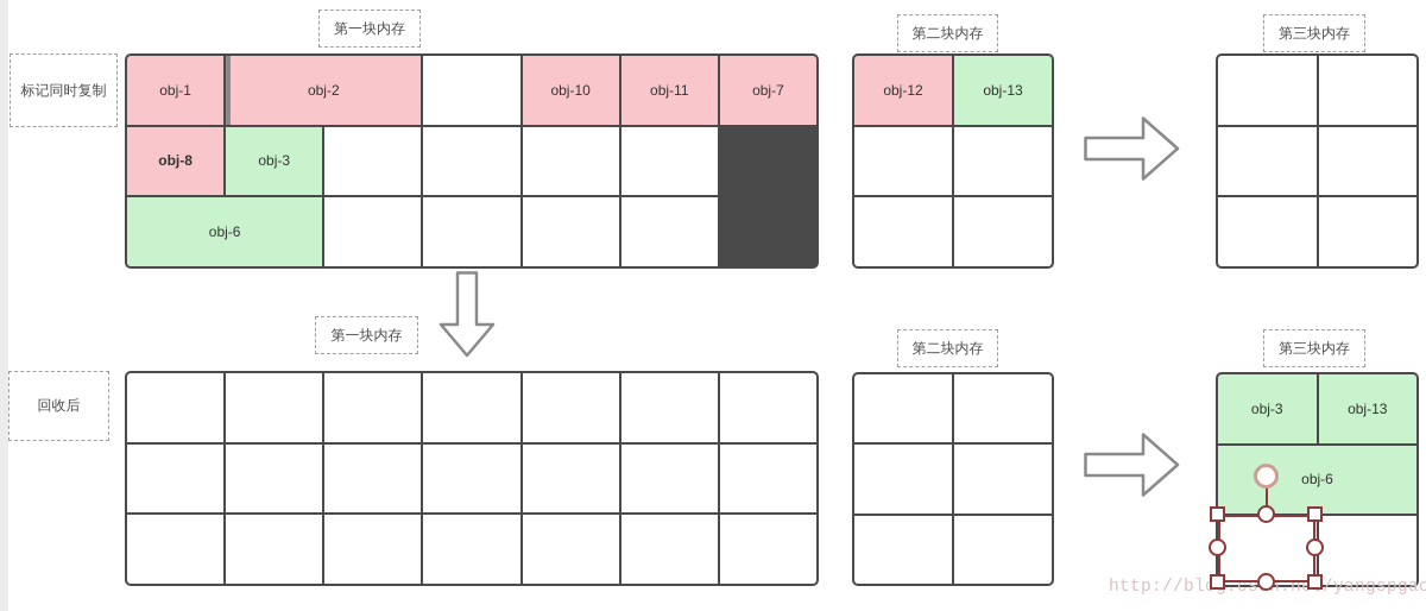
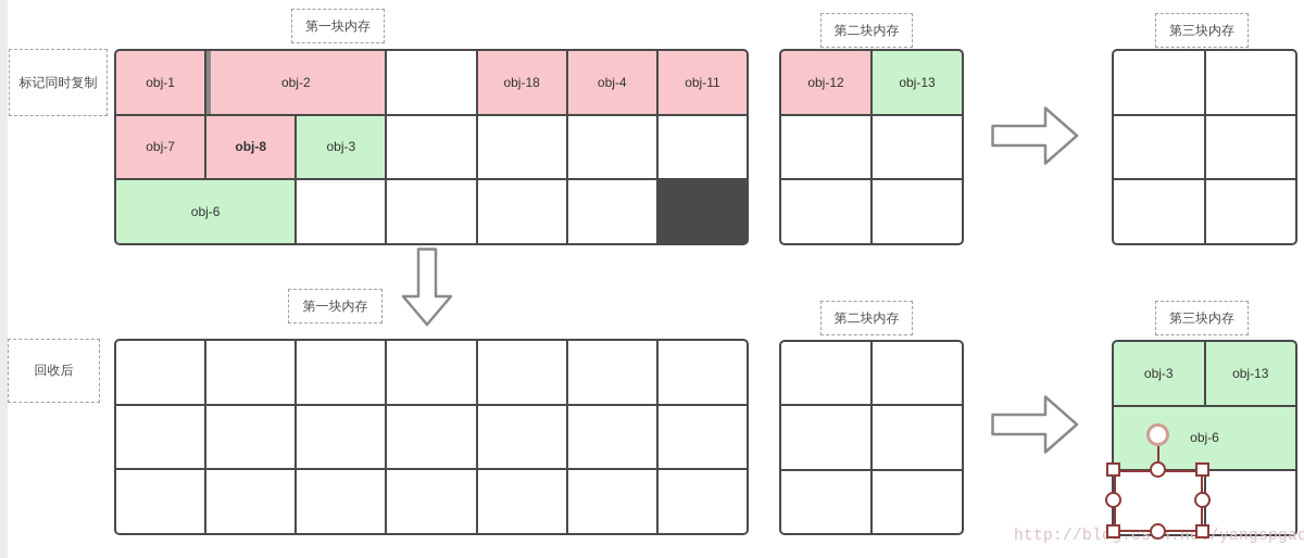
  第一块内存
  第二块内存
  第三块内存
  标记同时复制
  第一块内存
  第二块内存
  第三块内存
  回收后
  obj-1
  obj-2
- obj-10
+ obj-18
+ obj-4
  obj-11
  obj-7
  obj-8
  obj-3
  obj-6
  obj-12
  obj-13
  obj-3
  obj-13
  obj-6
  http://bl.csn.n/yangspgao
